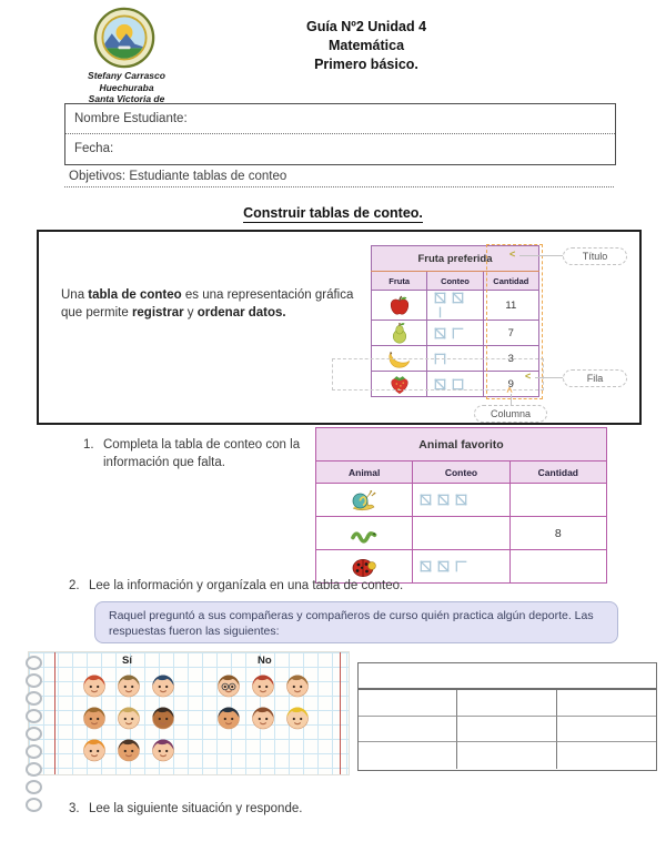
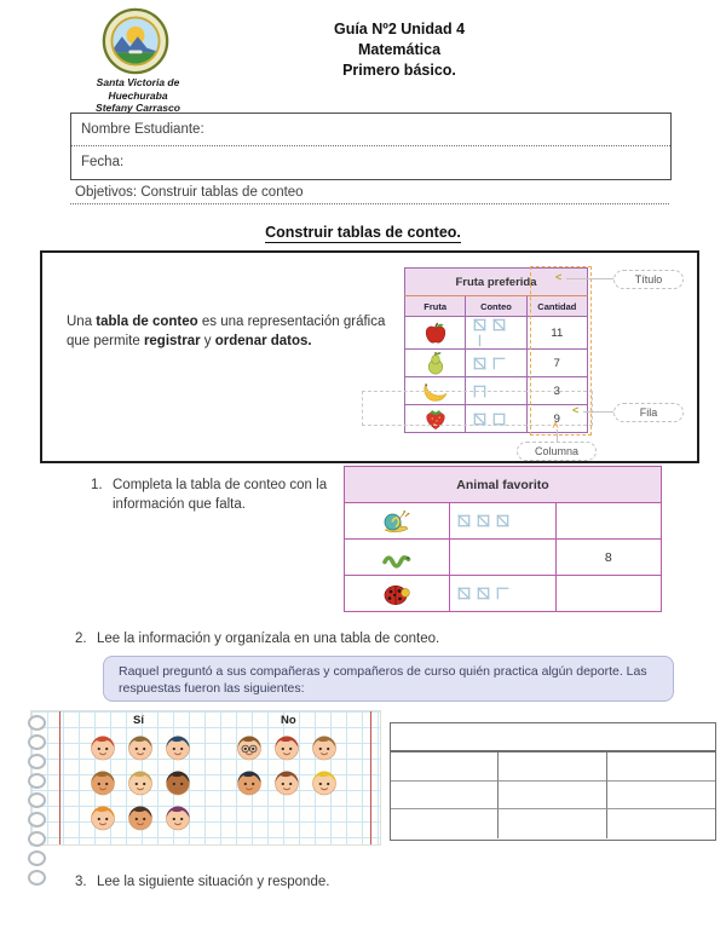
- Stefany Carrasco
+ Santa Victoria de
  Huechuraba
- Santa Victoria de
+ Stefany Carrasco
  Guía Nº2 Unidad 4
  Matemática
  Primero básico.
  Nombre Estudiante:
  Fecha:
- Objetivos: Estudiante tablas de conteo
+ Objetivos: Construir tablas de conteo
  Construir tablas de conteo.
  Una tabla de conteo es una representación gráfica que permite registrar y ordenar datos.
  Fruta preferida
  Fruta	Conteo	Cantidad
  		11
  		7
  		3
  		9
  <
  Título
  <
  Fila
  Columna
  1.
  Completa la tabla de conteo con la información que falta.
  Animal favorito
- Animal	Conteo	Cantidad
  		8
  2.
  Lee la información y organízala en una tabla de conteo.
  Raquel preguntó a sus compañeras y compañeros de curso quién practica algún deporte. Las respuestas fueron las siguientes:
  Sí
  No
  3.
  Lee la siguiente situación y responde.
